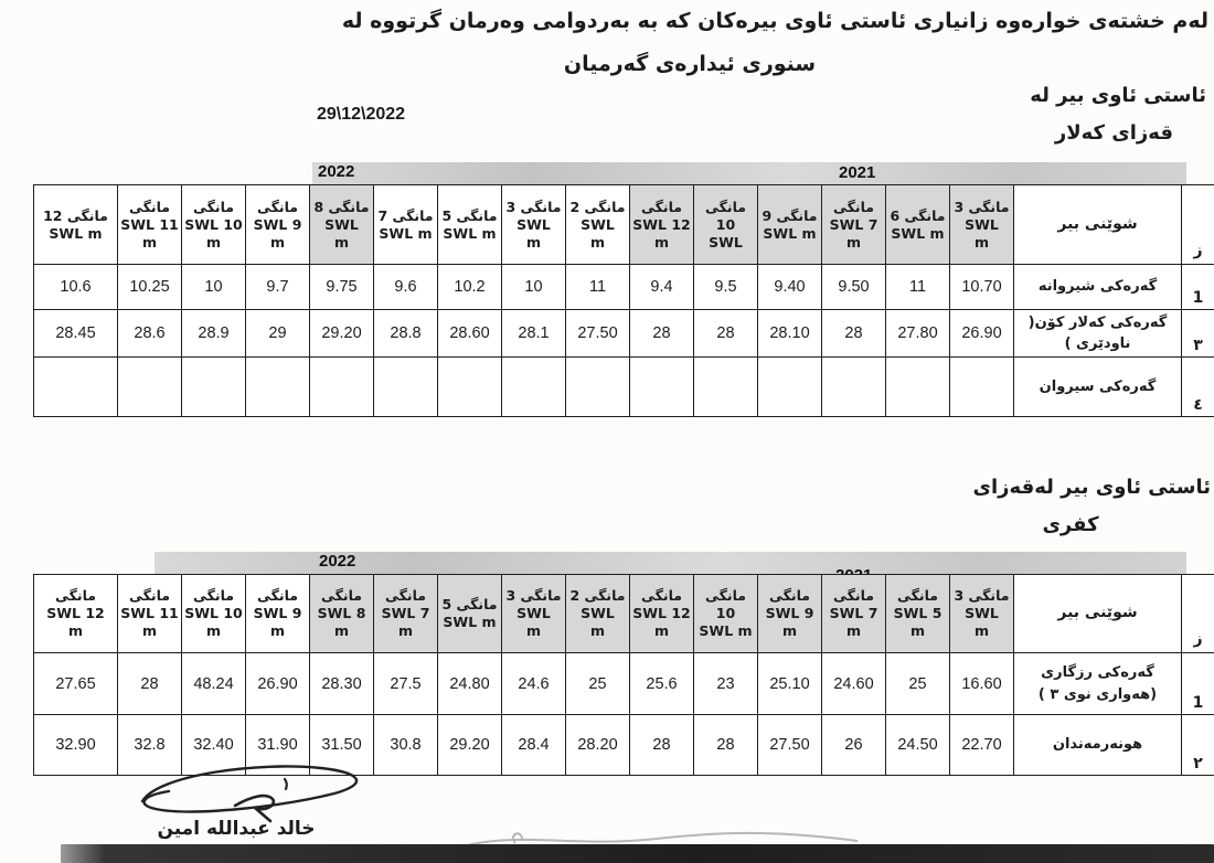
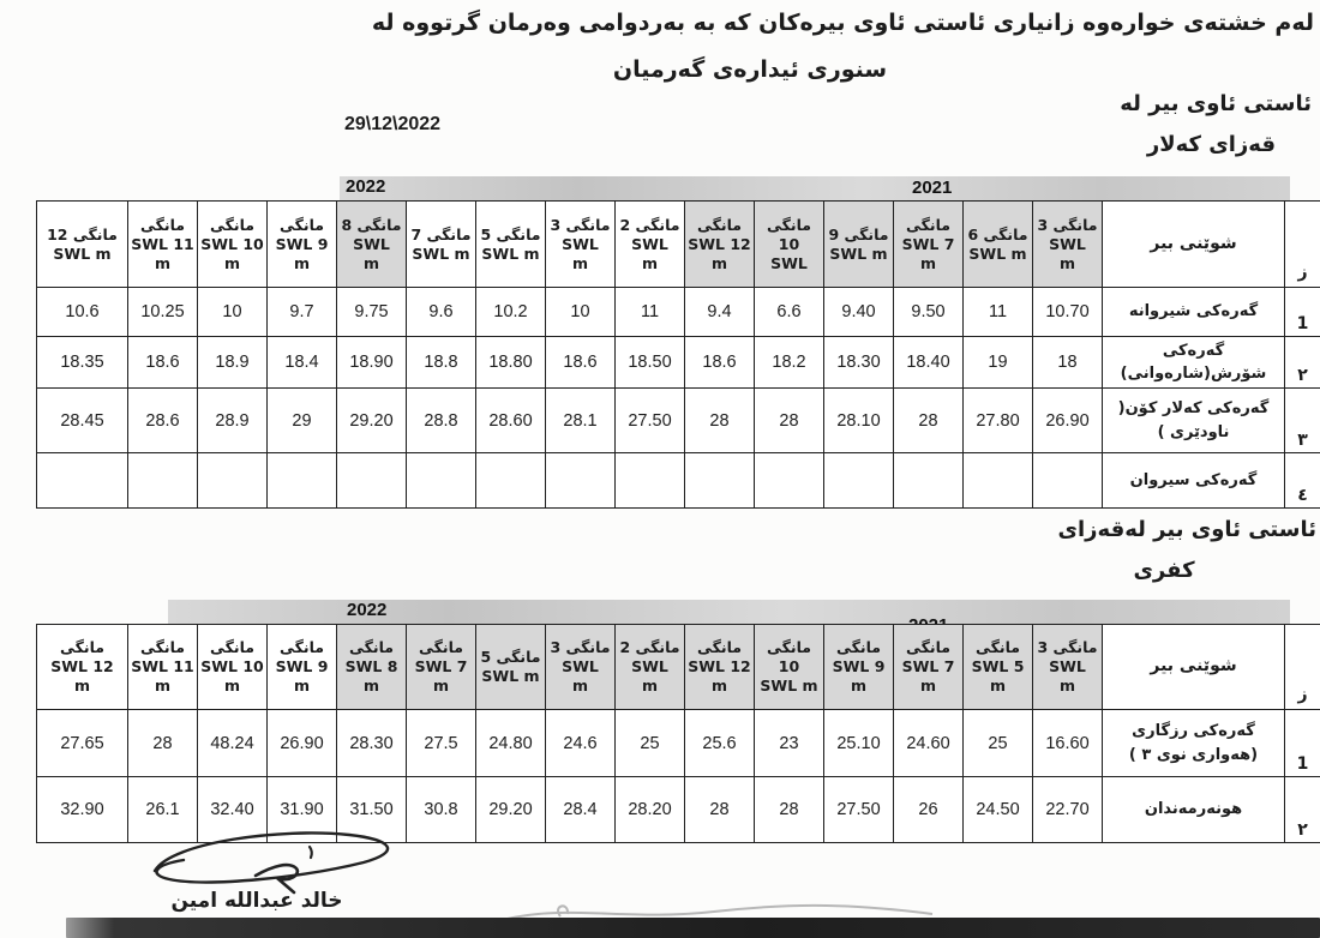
  لەم خشتەی خوارەوە زانیاری ئاستی ئاوی بیرەکان کە بە بەردوامی وەرمان گرتووە لە
  سنوری ئیدارەی گەرمیان
  ئاستی ئاوی بیر لە
  قەزای کەلار
  29\12\2022
  2022
  2021
  مانگی 12SWL m	مانگیSWL 11m	مانگیSWL 10m	مانگیSWL 9m	مانگی 8SWLm	مانگی 7SWL m	مانگی 5SWL m	مانگی 3SWLm	مانگی 2SWLm	مانگیSWL 12m	مانگی10SWL	مانگی 9SWL m	مانگیSWL 7m	مانگی 6SWL m	مانگی 3SWLm	شوێنی بیر	ز
- 10.6	10.25	10	9.7	9.75	9.6	10.2	10	11	9.4	9.5	9.40	9.50	11	10.70	گەرەکی شیروانە	1
+ 10.6	10.25	10	9.7	9.75	9.6	10.2	10	11	9.4	6.6	9.40	9.50	11	10.70	گەرەکی شیروانە	1
+ 18.35	18.6	18.9	18.4	18.90	18.8	18.80	18.6	18.50	18.6	18.2	18.30	18.40	19	18	گەرەکی شۆرش(شارەوانی)	٢
  28.45	28.6	28.9	29	29.20	28.8	28.60	28.1	27.50	28	28	28.10	28	27.80	26.90	گەرەکی کەلار کۆن( ناودێری )	٣
  															گەرەکی سیروان	٤
  ئاستی ئاوی بیر لەقەزای
  کفری
  2022
  مانگیSWL 12m	مانگیSWL 11m	مانگیSWL 10m	مانگیSWL 9m	مانگیSWL 8m	مانگیSWL 7m	مانگی 5SWL m	مانگی 3SWLm	مانگی 2SWLm	مانگیSWL 12m	مانگی 10SWL m	مانگیSWL 9m	مانگیSWL 7m	مانگیSWL 5m	مانگی 3SWLm	شوێنی بیر	ز
  27.65	28	48.24	26.90	28.30	27.5	24.80	24.6	25	25.6	23	25.10	24.60	25	16.60	گەرەکی رزگاری (هەواری نوی ٣ )	1
- 32.90	32.8	32.40	31.90	31.50	30.8	29.20	28.4	28.20	28	28	27.50	26	24.50	22.70	هونەرمەندان	٢
+ 32.90	26.1	32.40	31.90	31.50	30.8	29.20	28.4	28.20	28	28	27.50	26	24.50	22.70	هونەرمەندان	٢
  خالد عبدالله امین
